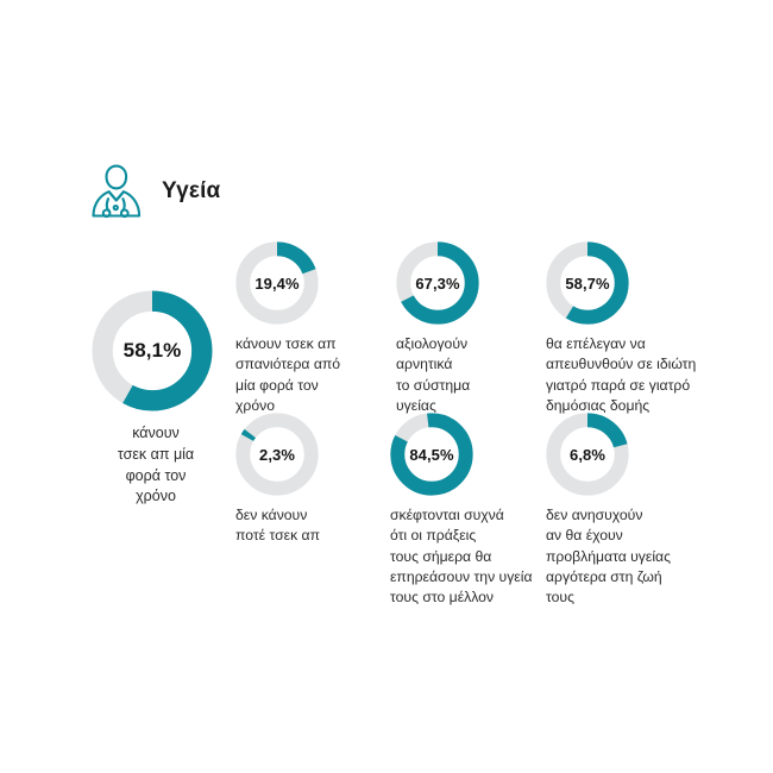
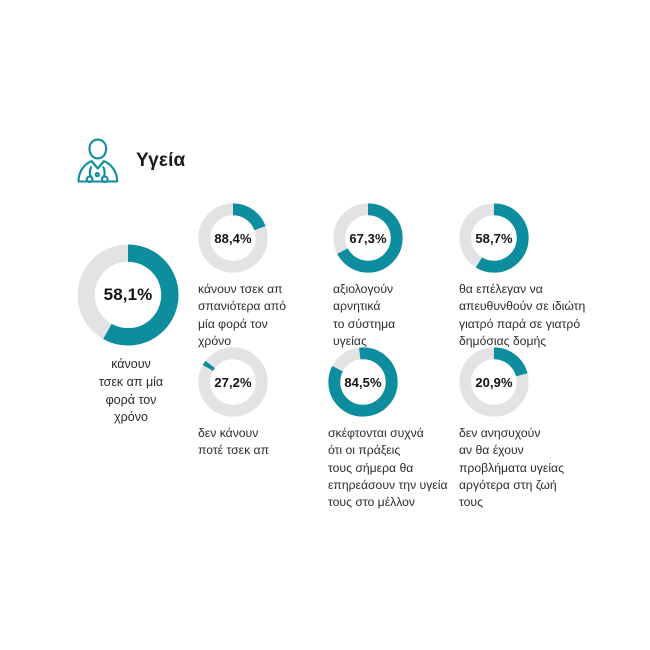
  Υγεία
  58,1%
  κάνουν
  τσεκ απ μία
  φορά τον
  χρόνο
- 19,4%
+ 88,4%
  κάνουν τσεκ απ
  σπανιότερα από
  μία φορά τον
  χρόνο
  67,3%
  αξιολογούν
  αρνητικά
  το σύστημα
  υγείας
  58,7%
  θα επέλεγαν να
  απευθυνθούν σε ιδιώτη
  γιατρό παρά σε γιατρό
  δημόσιας δομής
- 2,3%
+ 27,2%
  δεν κάνουν
  ποτέ τσεκ απ
  84,5%
  σκέφτονται συχνά
  ότι οι πράξεις
  τους σήμερα θα
  επηρεάσουν την υγεία
  τους στο μέλλον
- 6,8%
+ 20,9%
  δεν ανησυχούν
  αν θα έχουν
  προβλήματα υγείας
  αργότερα στη ζωή
  τους
